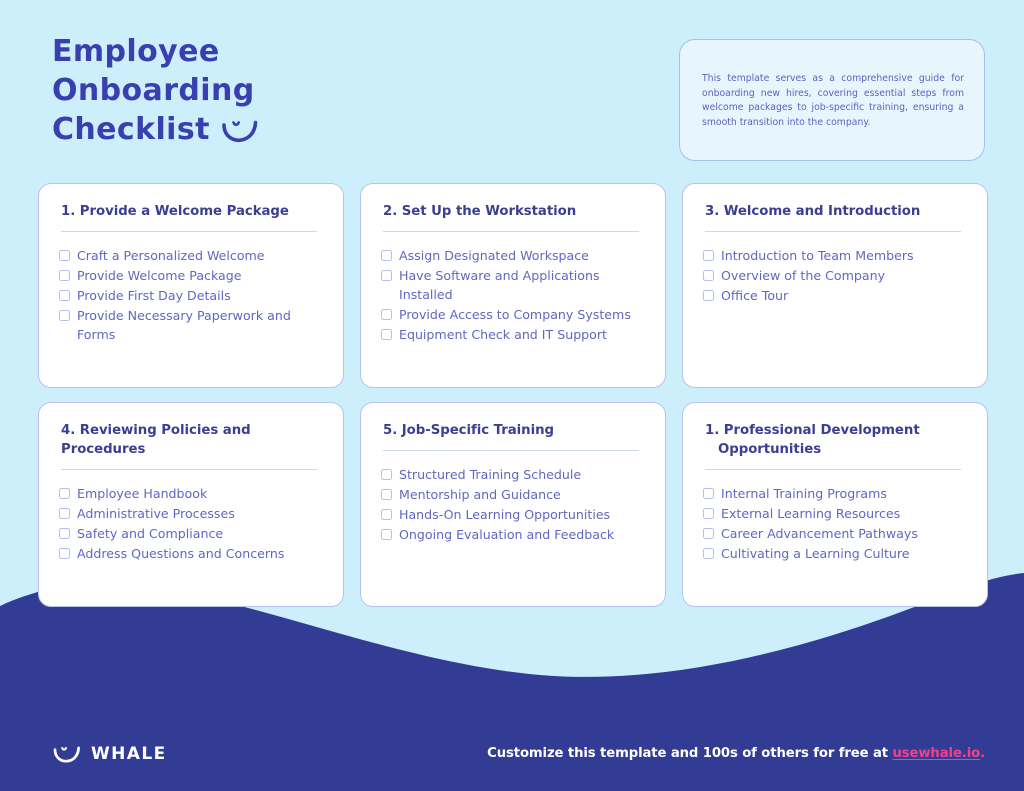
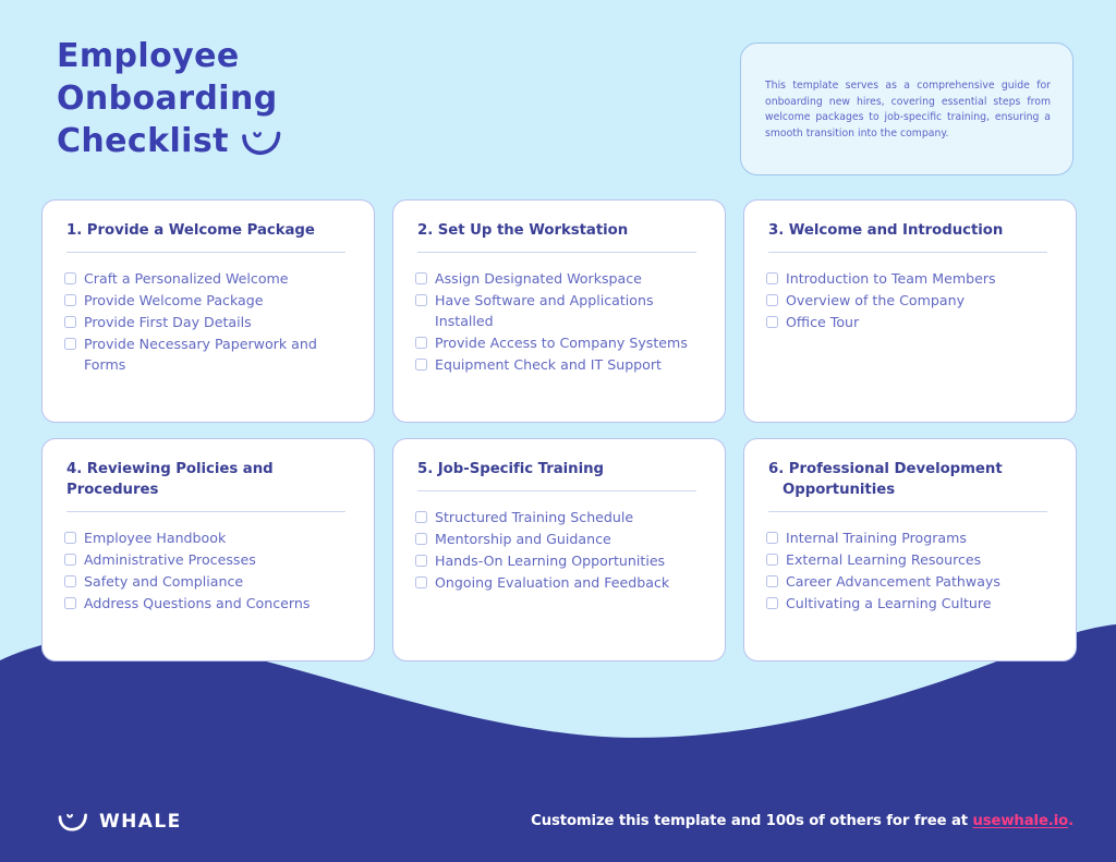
  Employee
  Onboarding
  Checklist
  This template serves as a comprehensive guide for onboarding new hires, covering essential steps from welcome packages to job-specific training, ensuring a smooth transition into the company.
  1. Provide a Welcome Package
  Craft a Personalized Welcome
  Provide Welcome Package
  Provide First Day Details
  Provide Necessary Paperwork and Forms
  2. Set Up the Workstation
  Assign Designated Workspace
  Have Software and Applications Installed
  Provide Access to Company Systems
  Equipment Check and IT Support
  3. Welcome and Introduction
  Introduction to Team Members
  Overview of the Company
  Office Tour
  4. Reviewing Policies and Procedures
  Employee Handbook
  Administrative Processes
  Safety and Compliance
  Address Questions and Concerns
  5. Job-Specific Training
  Structured Training Schedule
  Mentorship and Guidance
  Hands-On Learning Opportunities
  Ongoing Evaluation and Feedback
- 1. Professional Development
+ 6. Professional Development
  Opportunities
  Internal Training Programs
  External Learning Resources
  Career Advancement Pathways
  Cultivating a Learning Culture
  WHALE
  Customize this template and 100s of others for free at usewhale.io.
